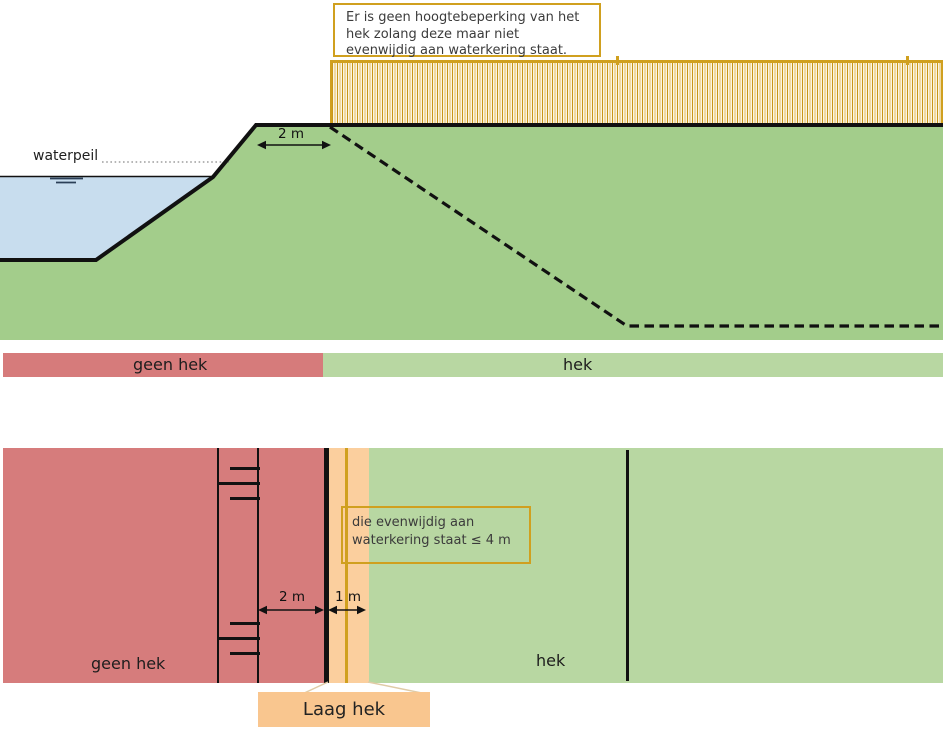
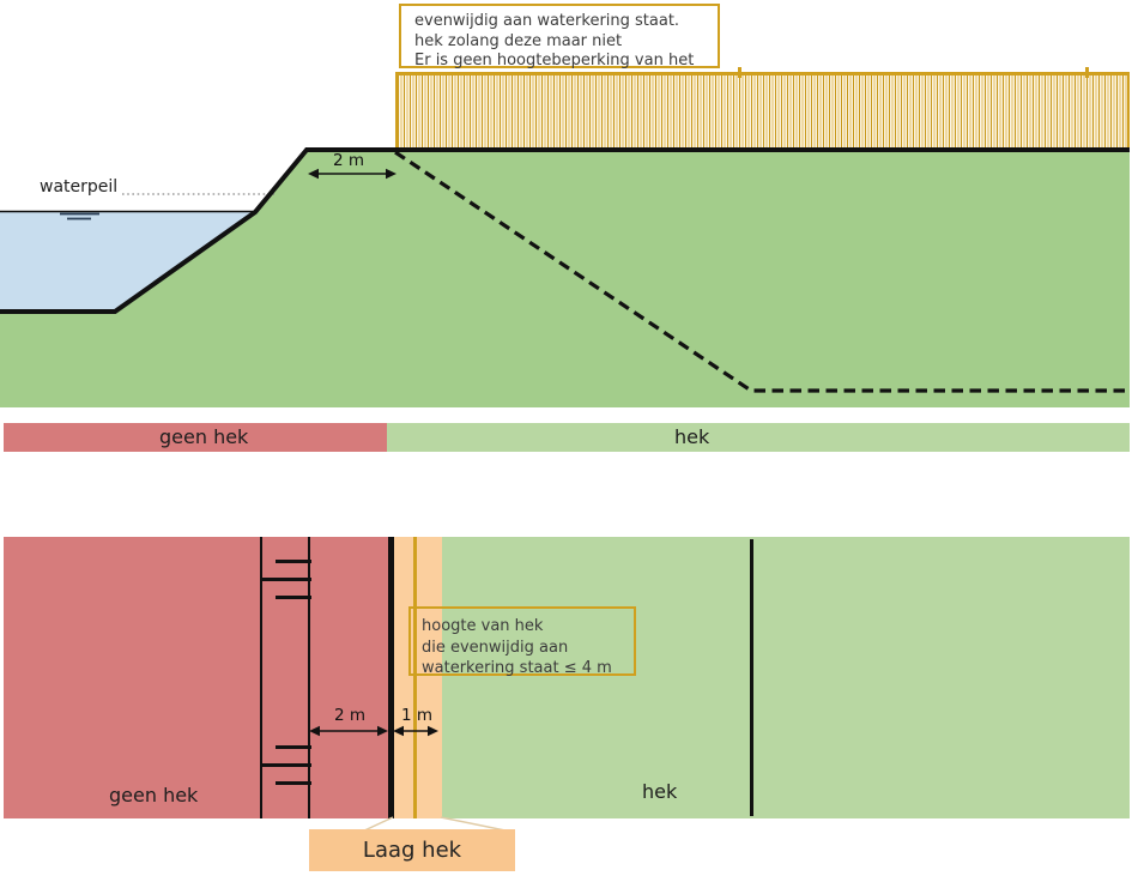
- Er is geen hoogtebeperking van het
+ evenwijdig aan waterkering staat.
  hek zolang deze maar niet
- evenwijdig aan waterkering staat.
+ Er is geen hoogtebeperking van het
  waterpeil
  2 m
  geen hek
  hek
+ hoogte van hek
  die evenwijdig aan
  waterkering staat ≤ 4 m
  2 m
  1 m
  geen hek
  hek
  Laag hek
